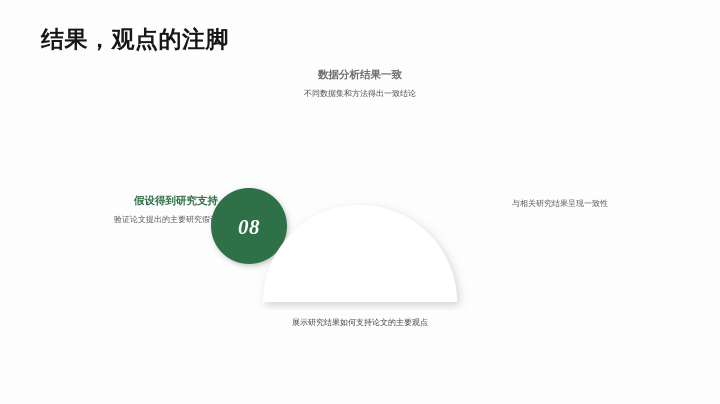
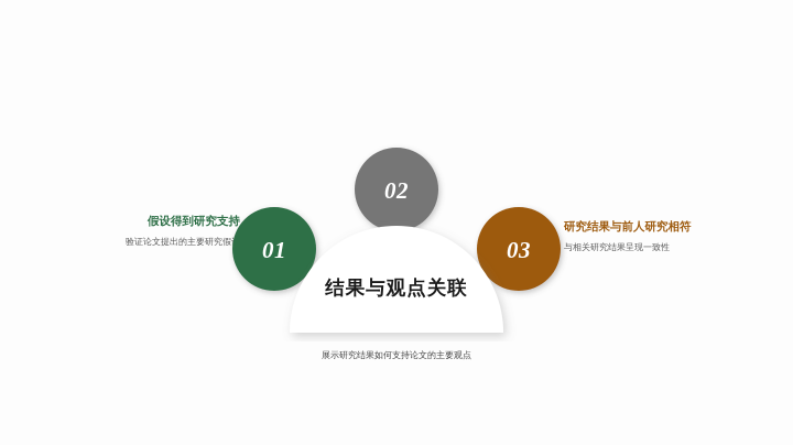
- 结果，观点的注脚
- 数据分析结果一致
- 不同数据集和方法得出一致结论
  假设得到研究支持
  验证论文提出的主要研究假
+ 研究结果与前人研究相符
  与相关研究结果呈现一致性
  展示研究结果如何支持论文的主要观点
- 08
+ 01
+ 02
+ 03
+ 结果与观点关联
